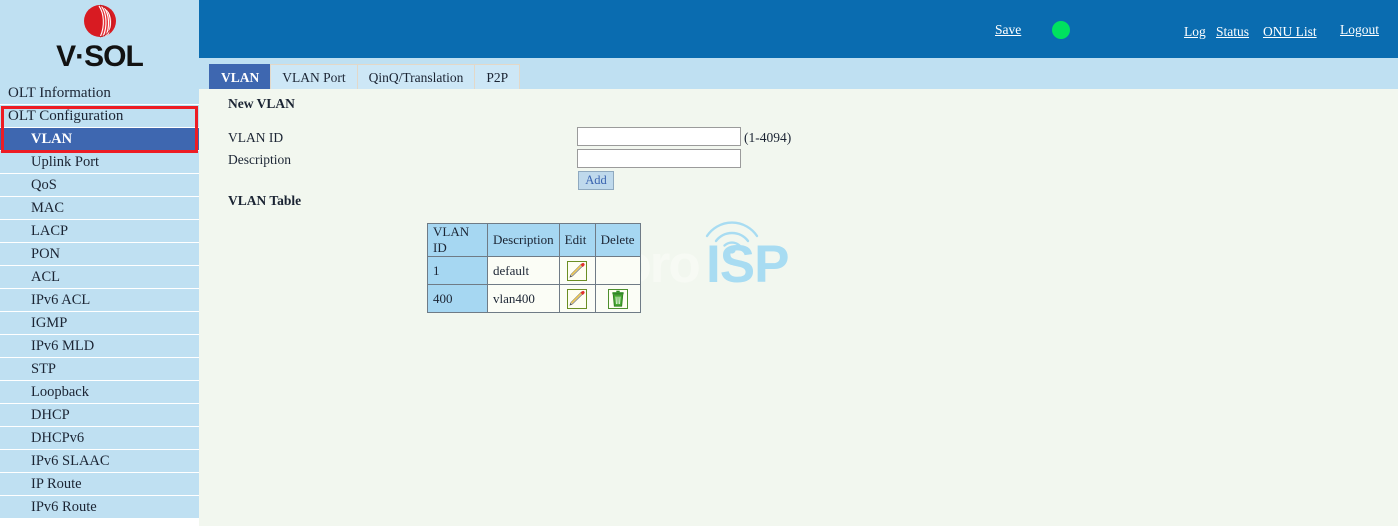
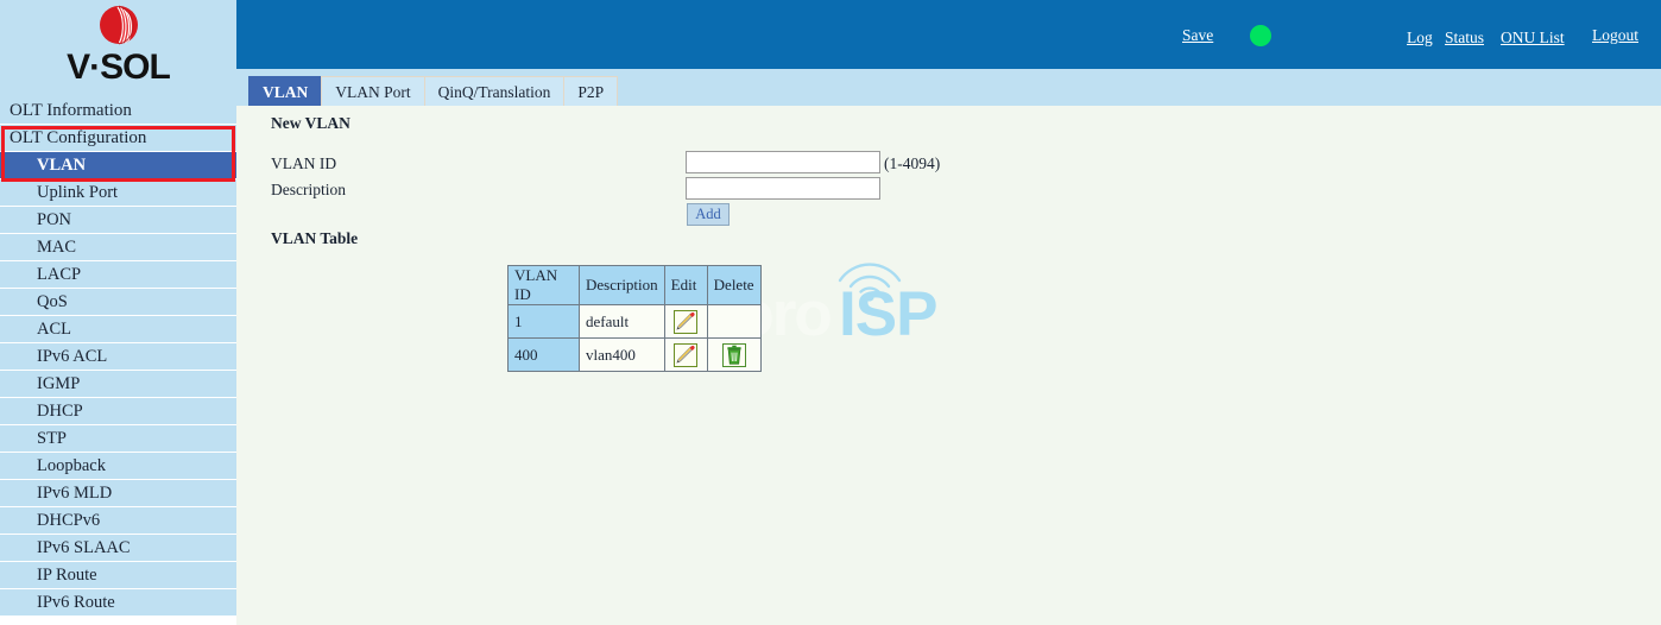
  V·SOL
  OLT Information
  OLT Configuration
  VLAN
  Uplink Port
- QoS
+ PON
  MAC
  LACP
- PON
+ QoS
  ACL
  IPv6 ACL
  IGMP
- IPv6 MLD
+ DHCP
  STP
  Loopback
- DHCP
+ IPv6 MLD
  DHCPv6
  IPv6 SLAAC
  IP Route
  IPv6 Route
  Save
  Log
  Status
  ONU List
  Logout
  VLAN
  VLAN Port
  QinQ/Translation
  P2P
  ISP
  New VLAN
  VLAN ID
  (1-4094)
  Description
  Add
  VLAN Table
  VLAN ID	Description	Edit	Delete
  1	default
  400	vlan400
